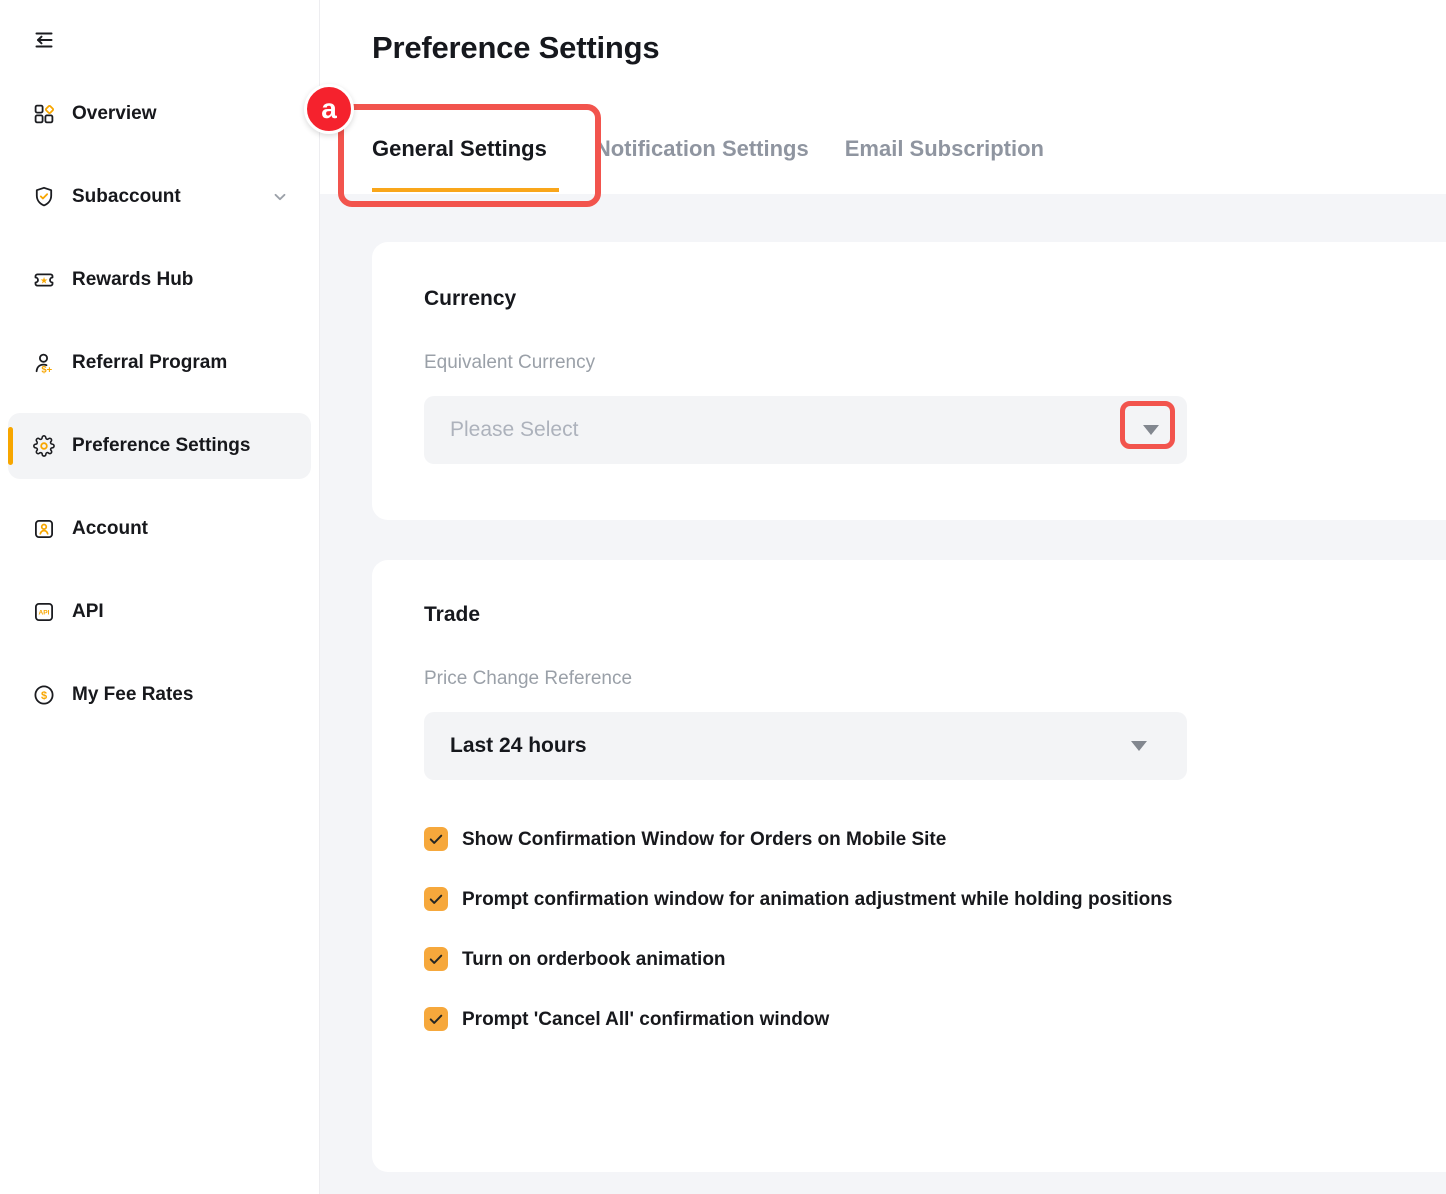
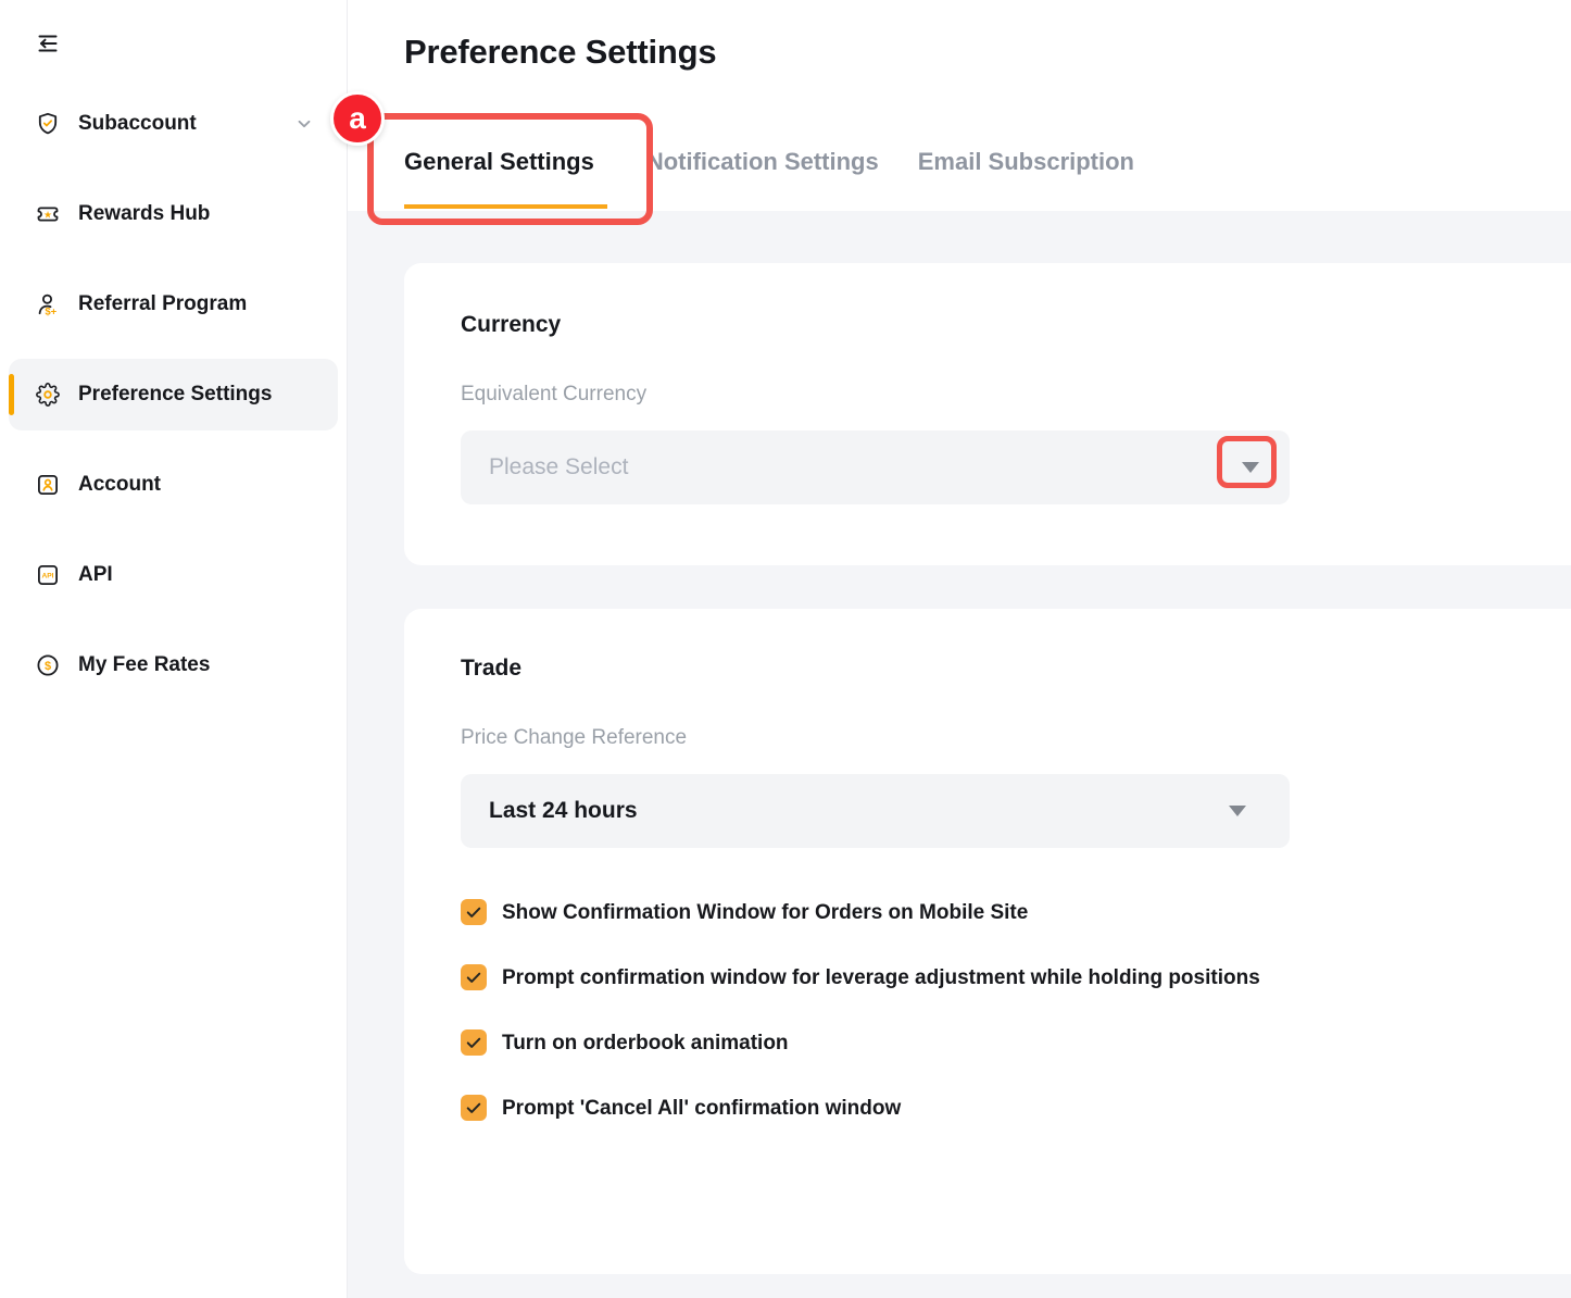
- Overview
  Subaccount
  ★
  Rewards Hub
  $+
  Referral Program
  Preference Settings
  Account
  API
  $
  My Fee Rates
  Preference Settings
  General Settings
  Notification Settings
  Email Subscription
  Currency
  Equivalent Currency
  Please Select
  Trade
  Price Change Reference
  Last 24 hours
  Show Confirmation Window for Orders on Mobile Site
- Prompt confirmation window for animation adjustment while holding positions
+ Prompt confirmation window for leverage adjustment while holding positions
  Turn on orderbook animation
  Prompt 'Cancel All' confirmation window
  a
